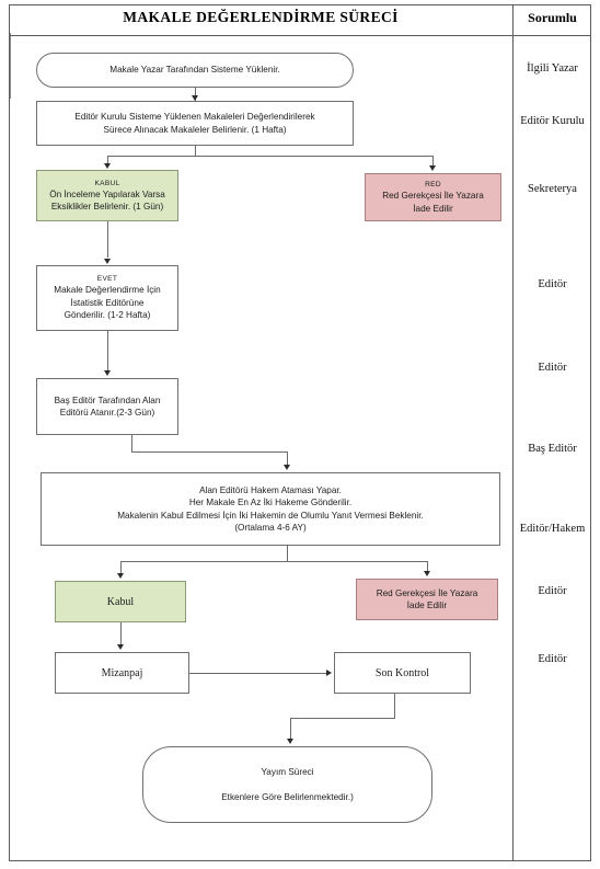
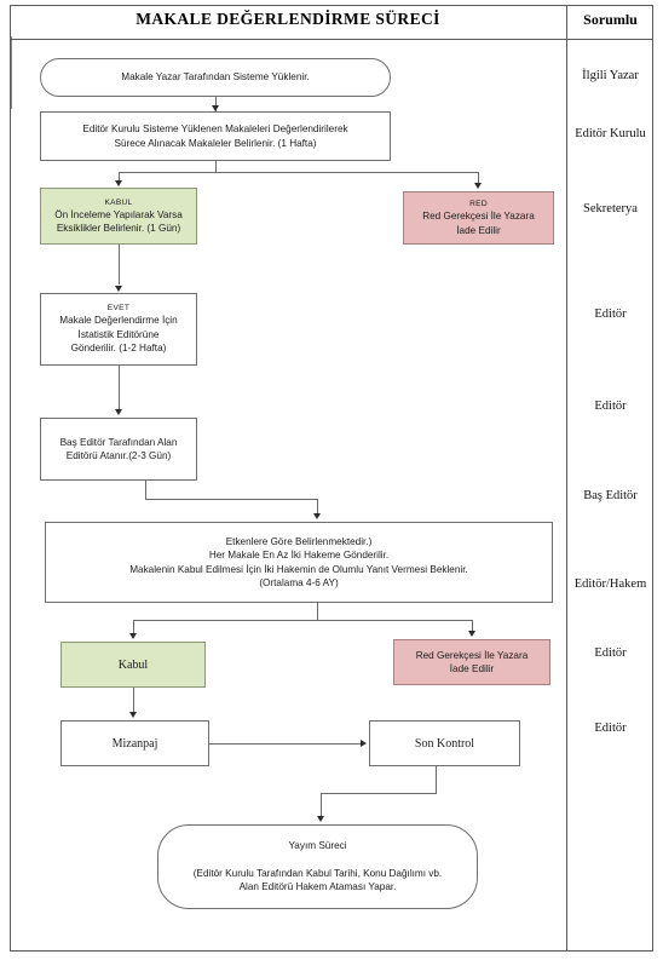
  MAKALE DEĞERLENDİRME SÜRECİ
  Sorumlu
  İlgili Yazar
  Editör Kurulu
  Sekreterya
  Editör
  Editör
  Baş Editör
  Editör/Hakem
  Editör
  Editör
  Makale Yazar Tarafından Sisteme Yüklenir.
  Editör Kurulu Sisteme Yüklenen Makaleleri Değerlendirilerek
  Sürece Alınacak Makaleler Belirlenir. (1 Hafta)
  Ön İnceleme Yapılarak Varsa
  Eksiklikler Belirlenir. (1 Gün)
  Red Gerekçesi İle Yazara
  İade Edilir
  Makale Değerlendirme İçin
  İstatistik Editörüne
  Gönderilir. (1-2 Hafta)
  Baş Editör Tarafından Alan
  Editörü Atanır.(2-3 Gün)
- Alan Editörü Hakem Ataması Yapar.
+ Etkenlere Göre Belirlenmektedir.)
  Her Makale En Az İki Hakeme Gönderilir.
  Makalenin Kabul Edilmesi İçin İki Hakemin de Olumlu Yanıt Vermesi Beklenir.
  (Ortalama 4-6 AY)
  Kabul
  Red Gerekçesi İle Yazara
  İade Edilir
  Mizanpaj
  Son Kontrol
  Yayım Süreci
+ (Editör Kurulu Tarafından Kabul Tarihi, Konu Dağılımı vb.
- Etkenlere Göre Belirlenmektedir.)
+ Alan Editörü Hakem Ataması Yapar.
